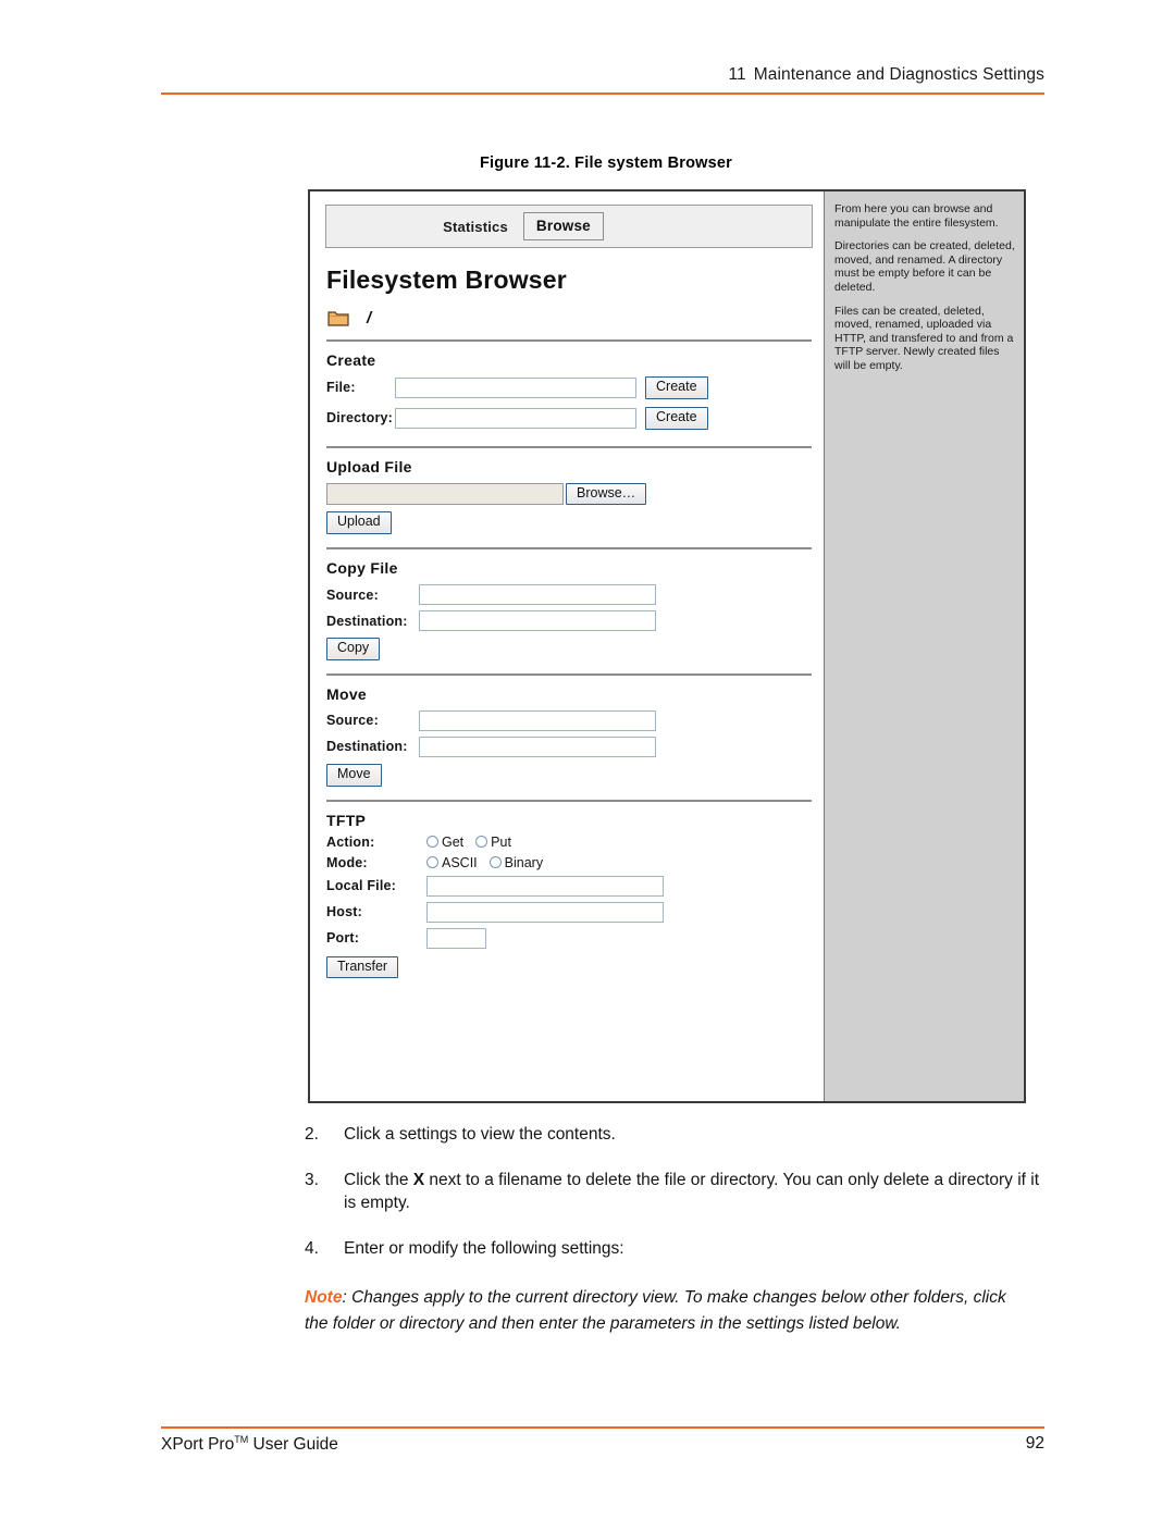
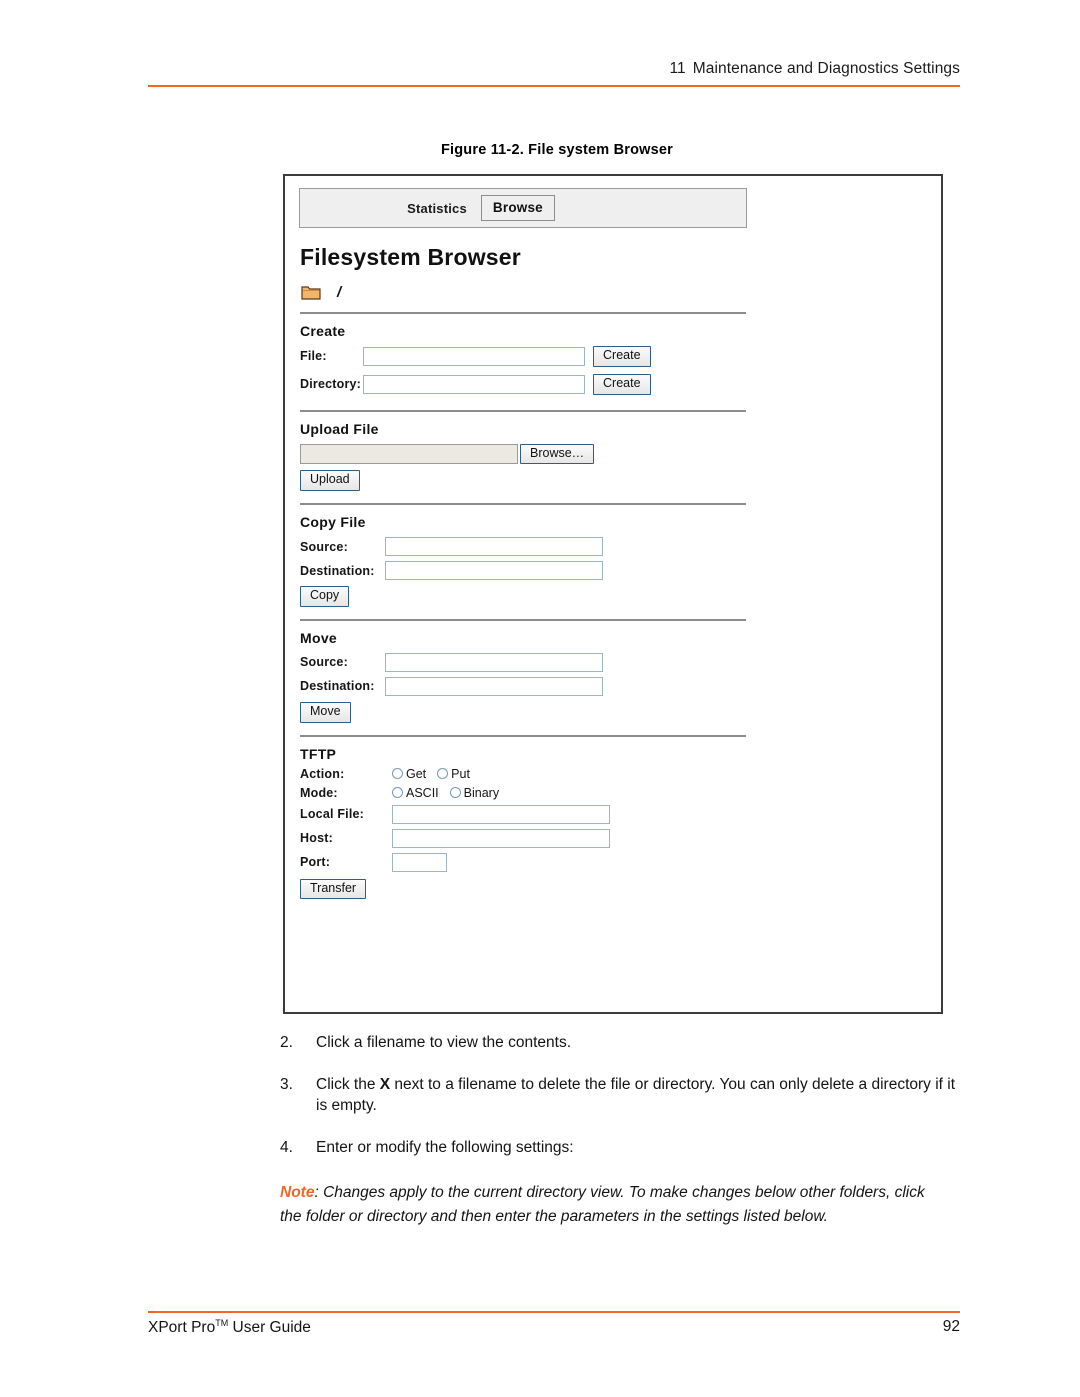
  11 Maintenance and Diagnostics Settings
  Figure 11-2. File system Browser
  Statistics
  Browse
  Filesystem Browser
  /
  Create
  File:
  Create
  Directory:
  Create
  Upload File
  Browse…
  Upload
  Copy File
  Source:
  Destination:
  Copy
  Move
  Source:
  Destination:
  Move
  TFTP
  Action:
  Get
  Put
  Mode:
  ASCII
  Binary
  Local File:
  Host:
  Port:
  Transfer
- From here you can browse and manipulate the entire filesystem.
- Directories can be created, deleted, moved, and renamed. A directory must be empty before it can be deleted.
- Files can be created, deleted, moved, renamed, uploaded via HTTP, and transfered to and from a TFTP server. Newly created files will be empty.
  2.
- Click a settings to view the contents.
+ Click a filename to view the contents.
  3.
  Click the X next to a filename to delete the file or directory. You can only delete a directory if it is empty.
  4.
  Enter or modify the following settings:
  Note: Changes apply to the current directory view. To make changes below other folders, click the folder or directory and then enter the parameters in the settings listed below.
  XPort ProTM User Guide
  92
